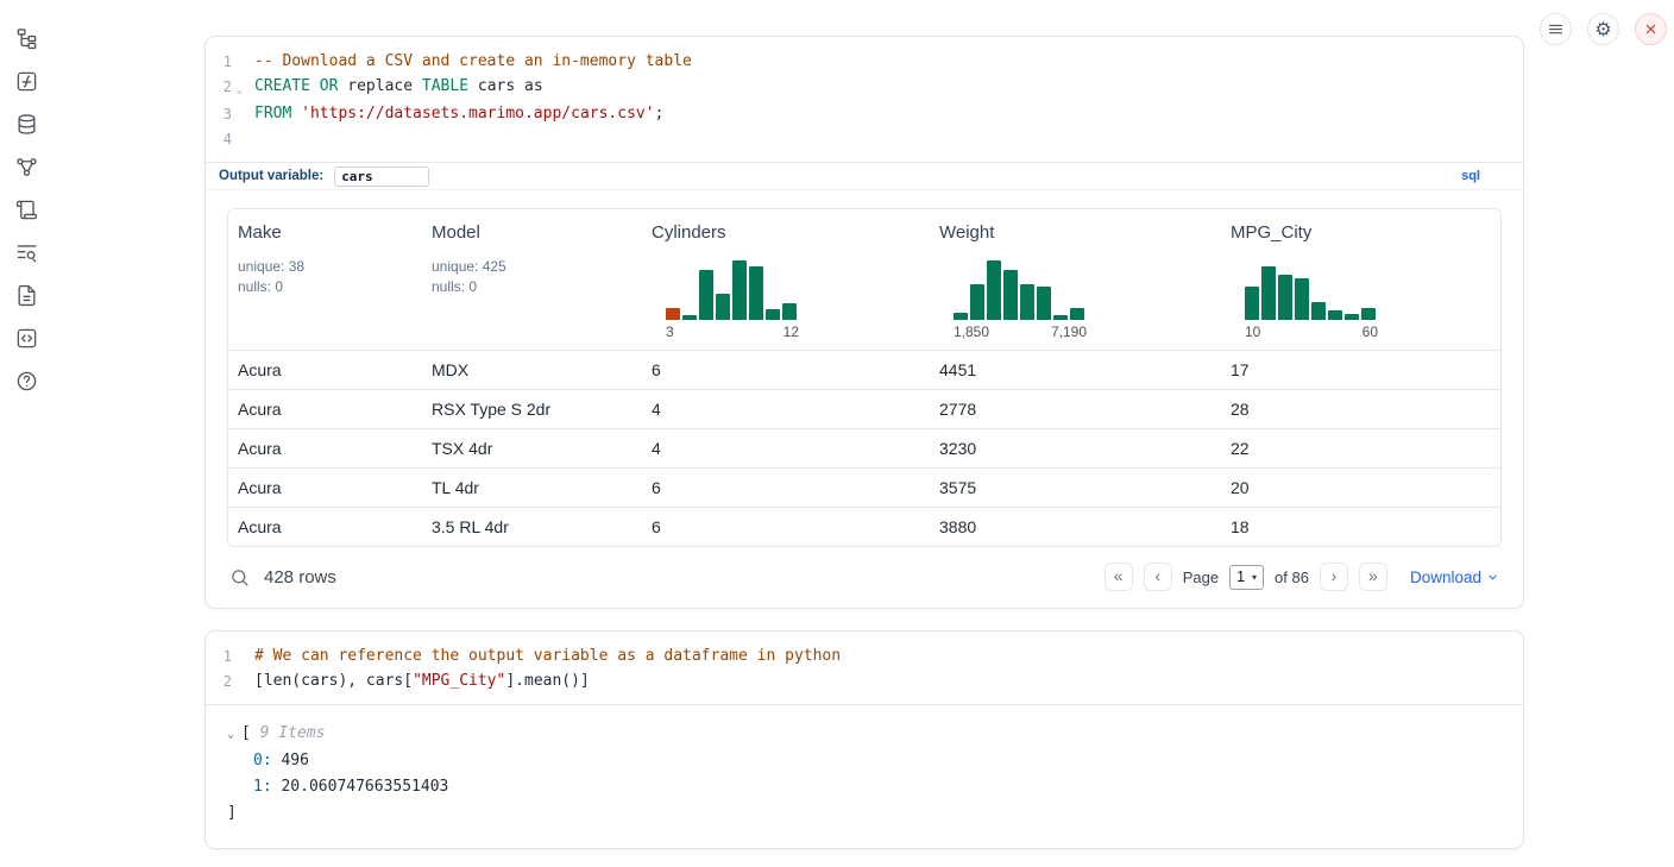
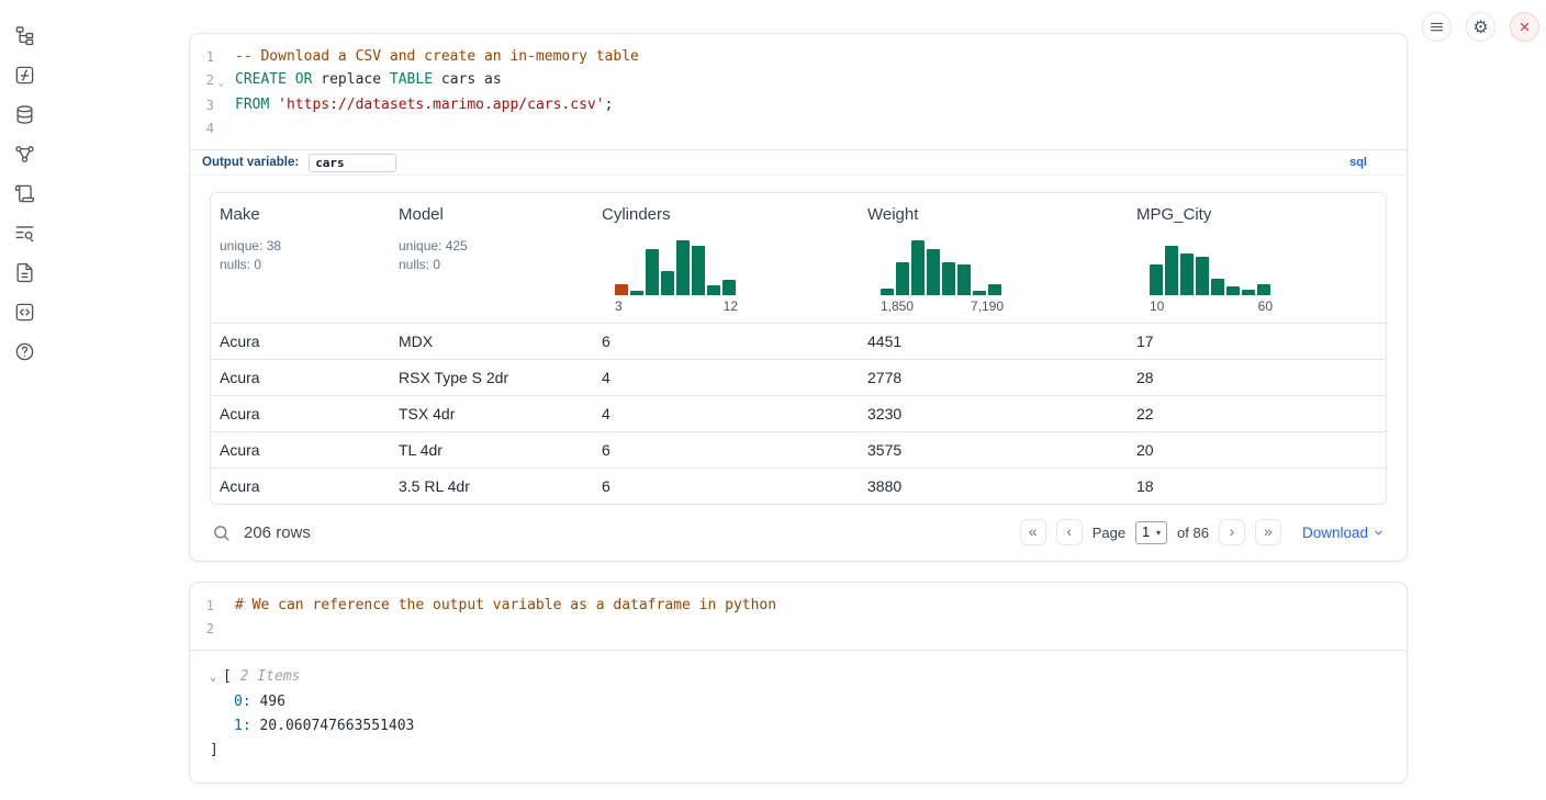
  ⚙
  1
  -- Download a CSV and create an in-memory table
  2
  ⌄
  CREATE OR replace TABLE cars as
  3
  FROM 'https://datasets.marimo.app/cars.csv';
  4
  Output variable:
  cars
  sql
  Make
  unique: 38
  nulls: 0
  Model
  unique: 425
  nulls: 0
  Cylinders
  3
  12
  Weight
  1,850
  7,190
  MPG_City
  10
  60
  Acura
  MDX
  6
  4451
  17
  Acura
  RSX Type S 2dr
  4
  2778
  28
  Acura
  TSX 4dr
  4
  3230
  22
  Acura
  TL 4dr
  6
  3575
  20
  Acura
  3.5 RL 4dr
  6
  3880
  18
- 428 rows
+ 206 rows
  «
  ‹
  Page
  1
  ▾
  of 86
  ›
  »
  Download
  1
  # We can reference the output variable as a dataframe in python
  2
- [len(cars), cars["MPG_City"].mean()]
- ⌄ [ 9 Items
+ ⌄ [ 2 Items
  0: 496
  1: 20.060747663551403
  ]
